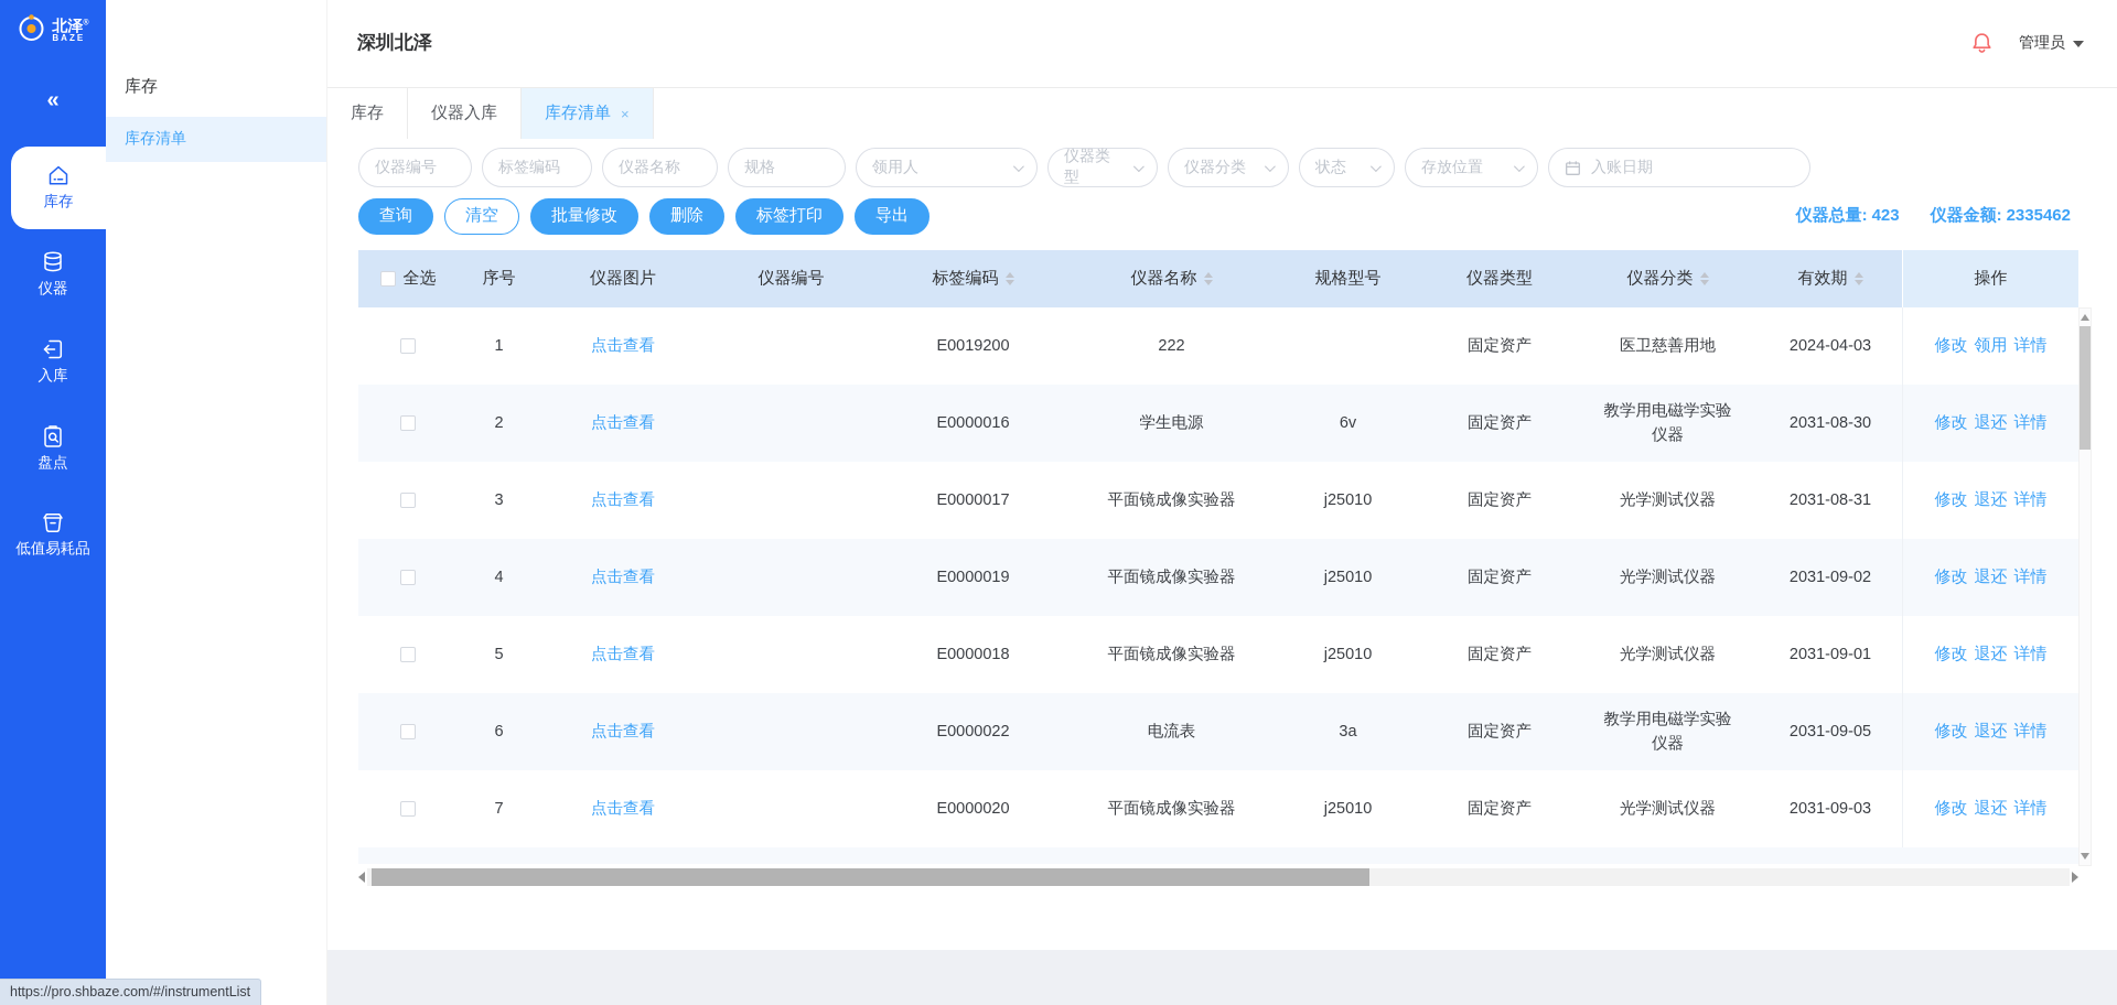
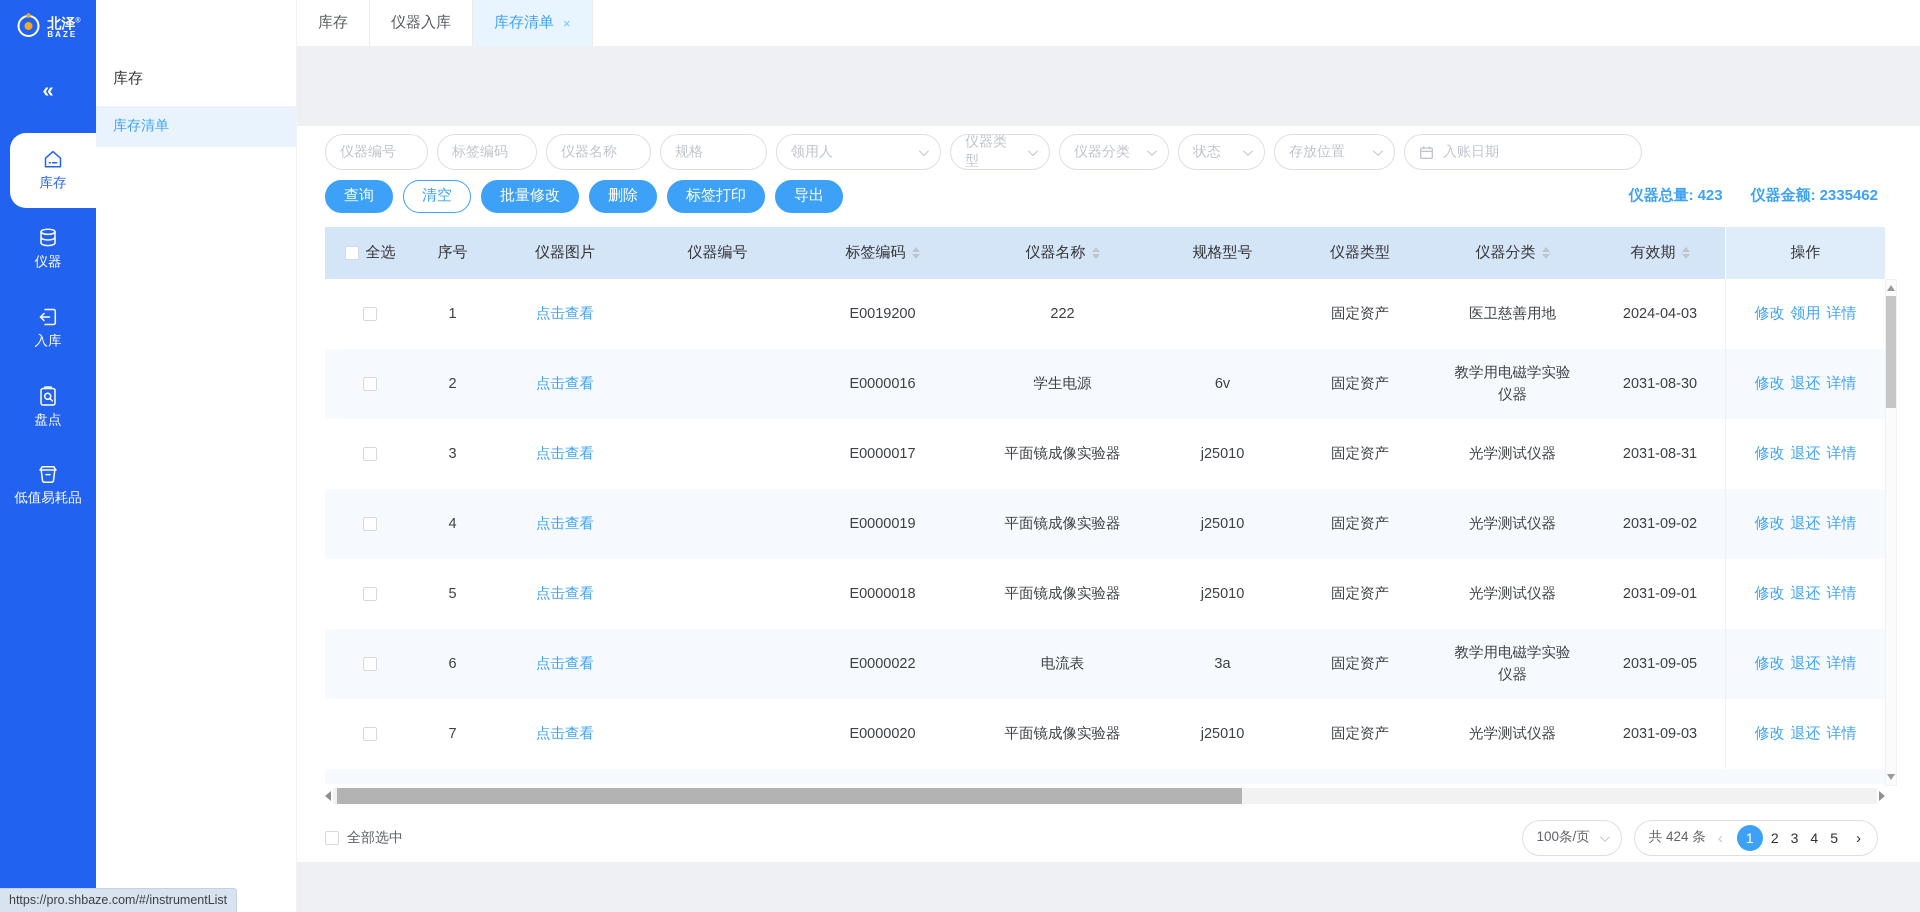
  BAZE
  «
  库存
  仪器
  入库
  盘点
  低值易耗品
  库存
  库存清单
- 深圳北泽
- 管理员
  库存
  仪器入库
  库存清单
  ×
  仪器编号
  标签编码
  仪器名称
  规格
  领用人
  仪器类型
  仪器分类
  状态
  存放位置
  入账日期
  查询
  清空
  批量修改
  删除
  标签打印
  导出
  仪器总量: 423
  仪器金额: 2335462
  全选
  序号
  仪器图片
  仪器编号
  标签编码
  仪器名称
  规格型号
  仪器类型
  仪器分类
  有效期
  操作
  1
  点击查看
  E0019200
  222
  固定资产
  医卫慈善用地
  2024-04-03
  修改
  领用
  详情
  2
  点击查看
  E0000016
  学生电源
  6v
  固定资产
  教学用电磁学实验仪器
  2031-08-30
  修改
  退还
  详情
  3
  点击查看
  E0000017
  平面镜成像实验器
  j25010
  固定资产
  光学测试仪器
  2031-08-31
  修改
  退还
  详情
  4
  点击查看
  E0000019
  平面镜成像实验器
  j25010
  固定资产
  光学测试仪器
  2031-09-02
  修改
  退还
  详情
  5
  点击查看
  E0000018
  平面镜成像实验器
  j25010
  固定资产
  光学测试仪器
  2031-09-01
  修改
  退还
  详情
  6
  点击查看
  E0000022
  电流表
  3a
  固定资产
  教学用电磁学实验仪器
  2031-09-05
  修改
  退还
  详情
  7
  点击查看
  E0000020
  平面镜成像实验器
  j25010
  固定资产
  光学测试仪器
  2031-09-03
  修改
  退还
  详情
+ 全部选中
+ 100条/页
+ 共 424 条
+ ‹
+ 1 2 3 4 5
+ ›
  https://pro.shbaze.com/#/instrumentList
